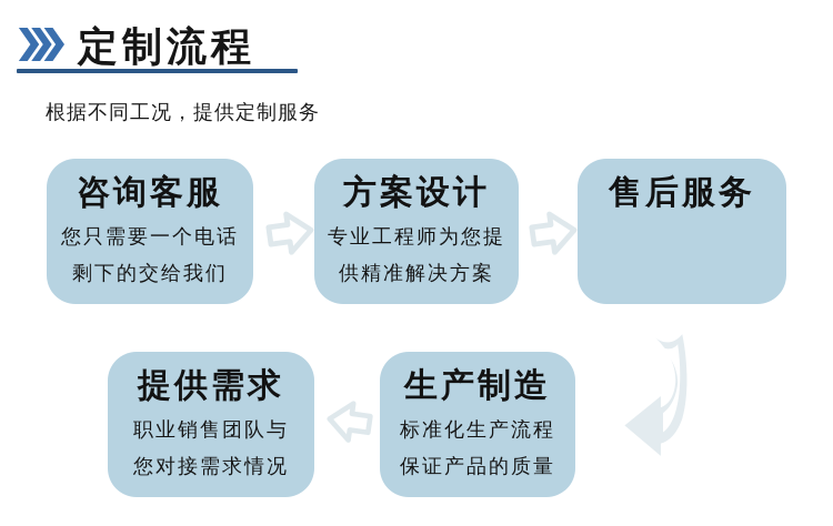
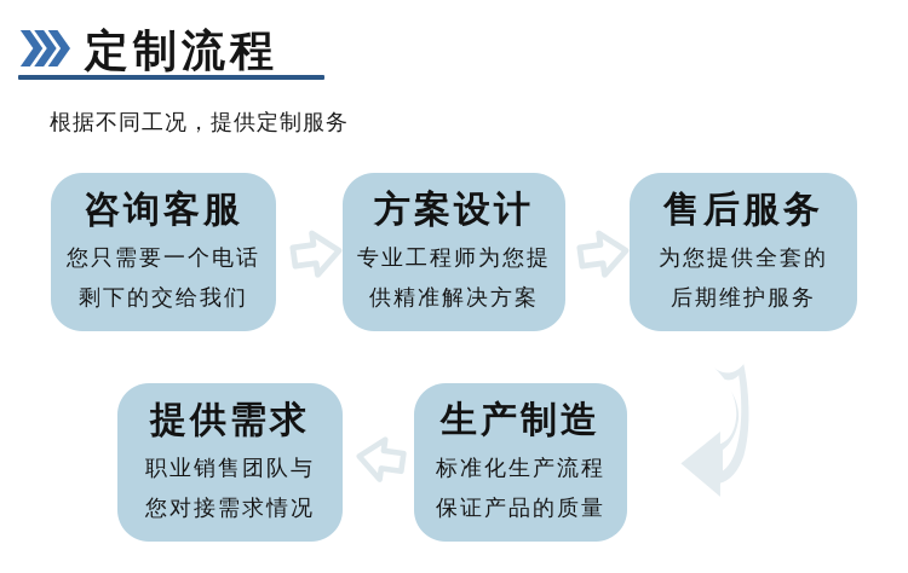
  定制流程
  根据不同工况，提供定制服务
  咨询客服
  您只需要一个电话
  剩下的交给我们
  方案设计
  专业工程师为您提
  供精准解决方案
  售后服务
+ 为您提供全套的
+ 后期维护服务
  生产制造
  标准化生产流程
  保证产品的质量
  提供需求
  职业销售团队与
  您对接需求情况
